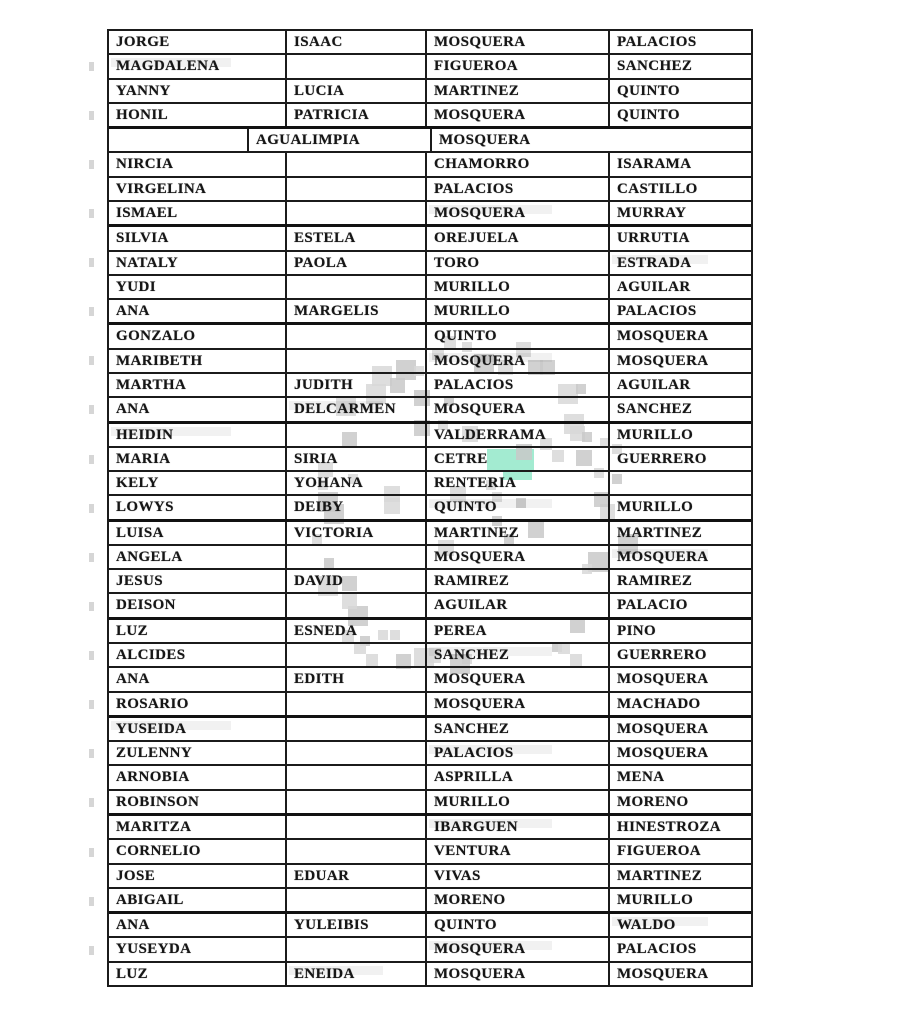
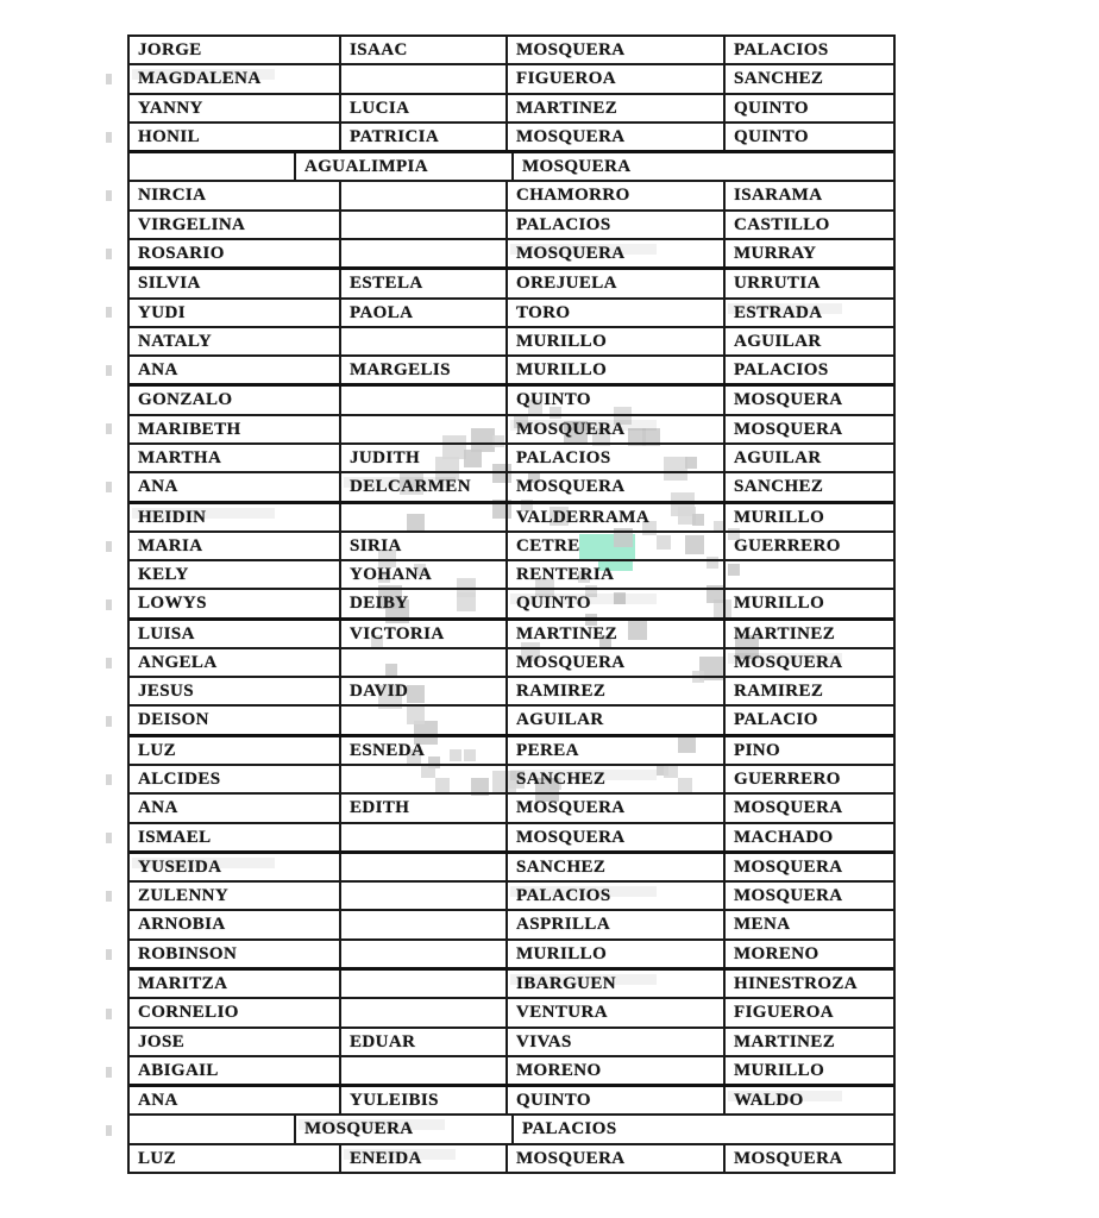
  JORGE
  ISAAC
  MOSQUERA
  PALACIOS
  MAGDALENA
  FIGUEROA
  SANCHEZ
  YANNY
  LUCIA
  MARTINEZ
  QUINTO
  HONIL
  PATRICIA
  MOSQUERA
  QUINTO
  AGUALIMPIA
  MOSQUERA
  NIRCIA
  CHAMORRO
  ISARAMA
  VIRGELINA
  PALACIOS
  CASTILLO
- ISMAEL
+ ROSARIO
  MOSQUERA
  MURRAY
  SILVIA
  ESTELA
  OREJUELA
  URRUTIA
- NATALY
+ YUDI
  PAOLA
  TORO
  ESTRADA
- YUDI
+ NATALY
  MURILLO
  AGUILAR
  ANA
  MARGELIS
  MURILLO
  PALACIOS
  GONZALO
  QUINTO
  MOSQUERA
  MARIBETH
  MOSQUERA
  MOSQUERA
  MARTHA
  JUDITH
  PALACIOS
  AGUILAR
  ANA
  DELCARMEN
  MOSQUERA
  SANCHEZ
  HEIDIN
  VALDERRAMA
  MURILLO
  MARIA
  SIRIA
  CETRE
  GUERRERO
  KELY
  YOHANA
  RENTERIA
  LOWYS
  DEIBY
  QUINTO
  MURILLO
  LUISA
  VICTORIA
  MARTINEZ
  MARTINEZ
  ANGELA
  MOSQUERA
  MOSQUERA
  JESUS
  DAVID
  RAMIREZ
  RAMIREZ
  DEISON
  AGUILAR
  PALACIO
  LUZ
  ESNEDA
  PEREA
  PINO
  ALCIDES
  SANCHEZ
  GUERRERO
  ANA
  EDITH
  MOSQUERA
  MOSQUERA
- ROSARIO
+ ISMAEL
  MOSQUERA
  MACHADO
  YUSEIDA
  SANCHEZ
  MOSQUERA
  ZULENNY
  PALACIOS
  MOSQUERA
  ARNOBIA
  ASPRILLA
  MENA
  ROBINSON
  MURILLO
  MORENO
  MARITZA
  IBARGUEN
  HINESTROZA
  CORNELIO
  VENTURA
  FIGUEROA
  JOSE
  EDUAR
  VIVAS
  MARTINEZ
  ABIGAIL
  MORENO
  MURILLO
  ANA
  YULEIBIS
  QUINTO
  WALDO
- YUSEYDA
  MOSQUERA
  PALACIOS
  LUZ
  ENEIDA
  MOSQUERA
  MOSQUERA
